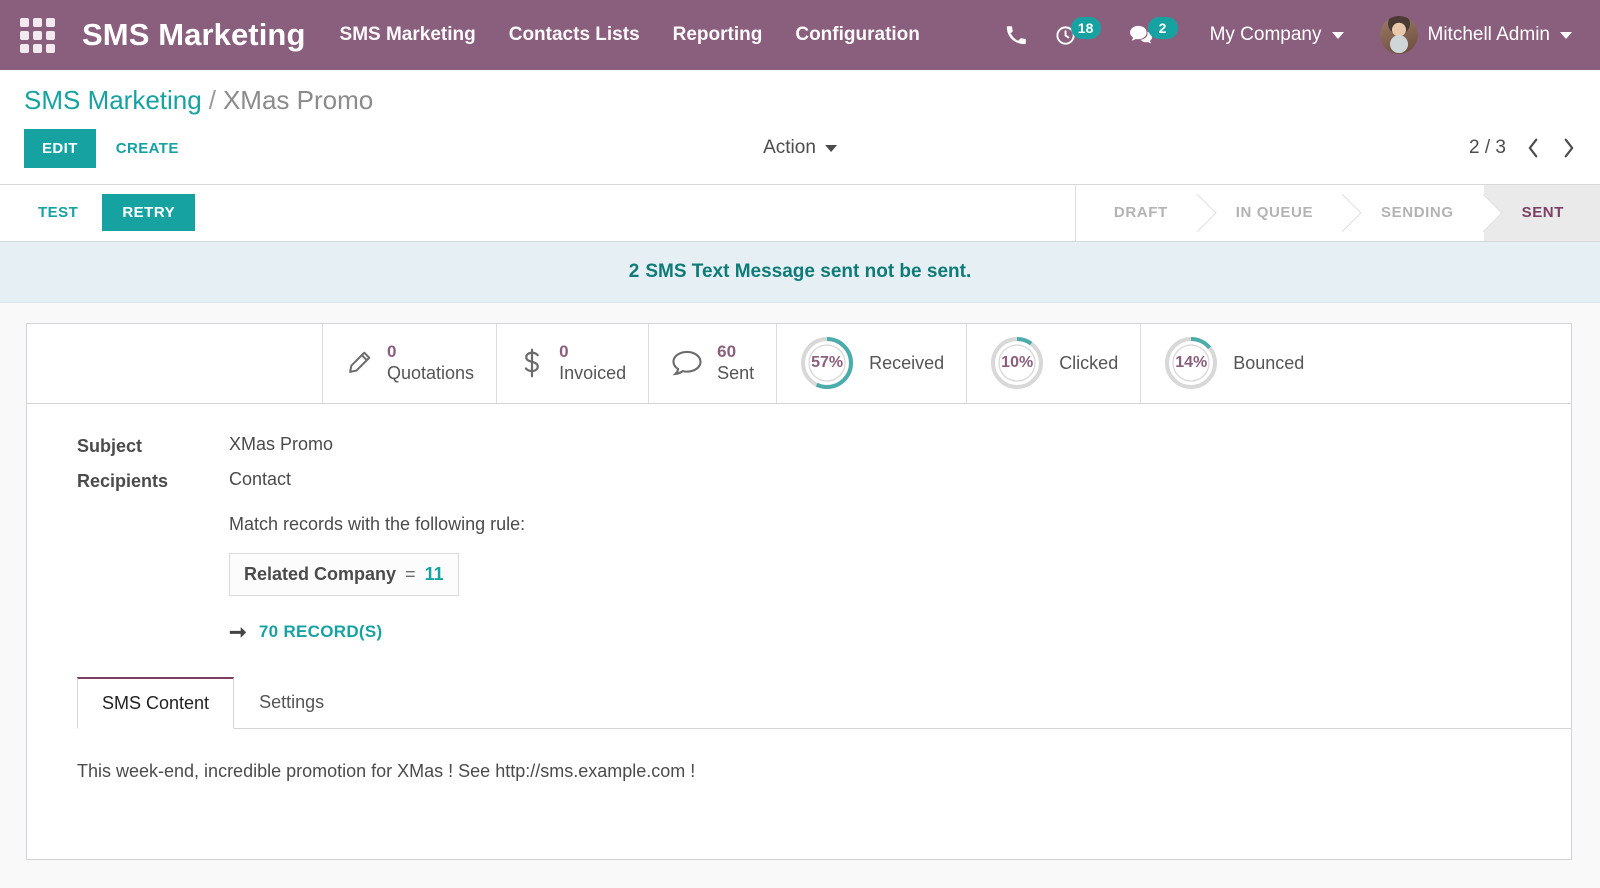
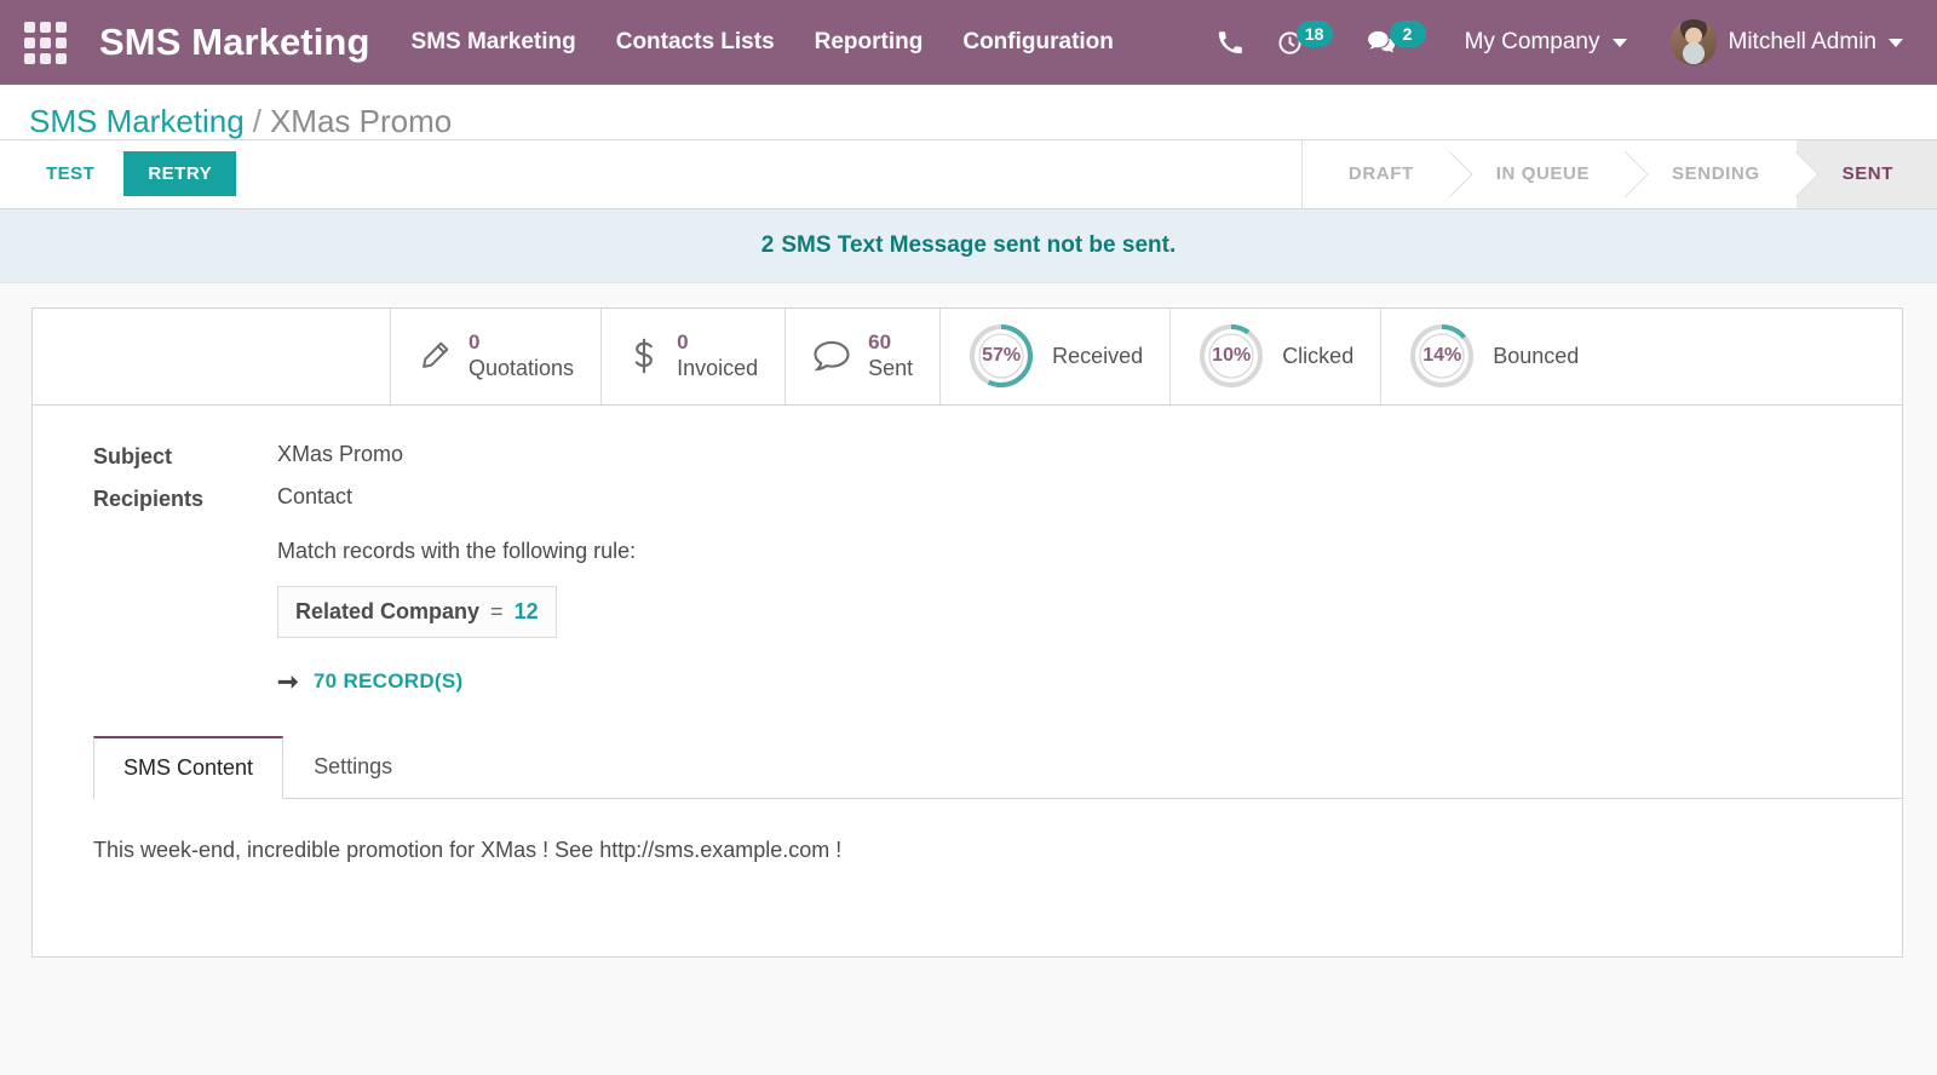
  SMS Marketing
  SMS Marketing
  Contacts Lists
  Reporting
  Configuration
  18
  2
  My Company
  Mitchell Admin
  SMS Marketing / XMas Promo
- EDIT
- CREATE
- Action
- 2 / 3
  TEST
  RETRY
  DRAFT
  IN QUEUE
  SENDING
  SENT
  2 SMS Text Message sent not be sent.
  0
  Quotations
  0
  Invoiced
  60
  Sent
  57%
  Received
  10%
  Clicked
  14%
  Bounced
  Subject
  XMas Promo
  Recipients
  Contact
  Match records with the following rule:
  Related Company
  =
- 11
+ 12
  ➞
  70 RECORD(S)
  SMS Content
  Settings
  This week-end, incredible promotion for XMas ! See http://sms.example.com !
